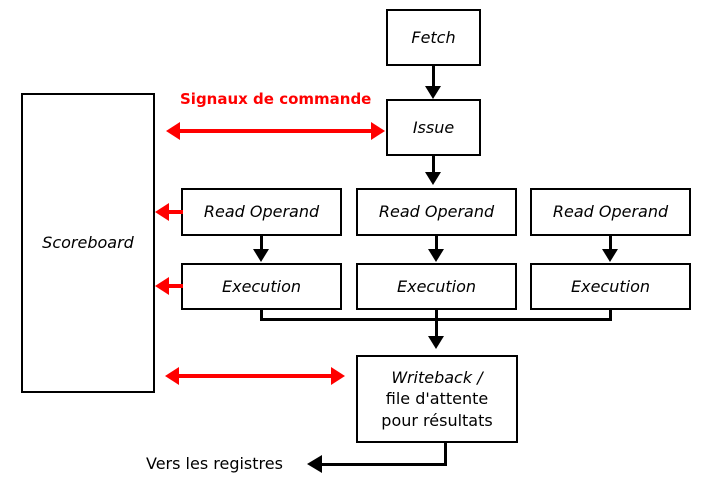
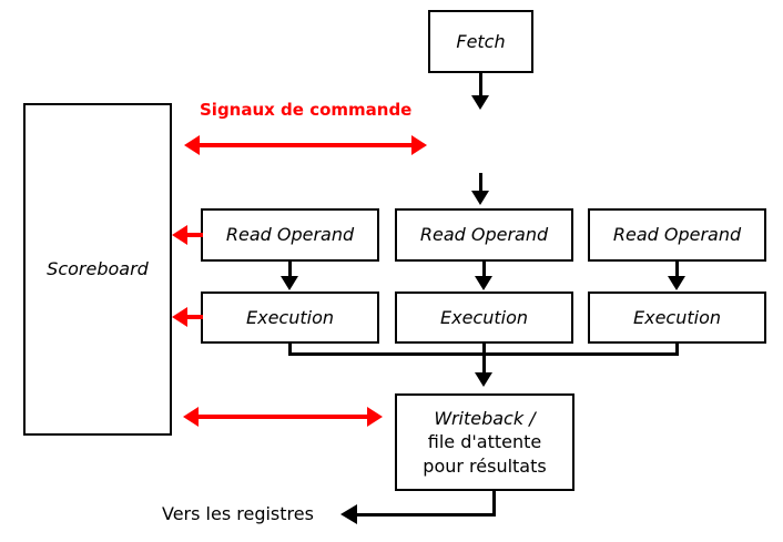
  Scoreboard
  Fetch
- Issue
  Read Operand
  Read Operand
  Read Operand
  Execution
  Execution
  Execution
  Writeback /
  file d'attente
  pour résultats
  Vers les registres
  Signaux de commande
